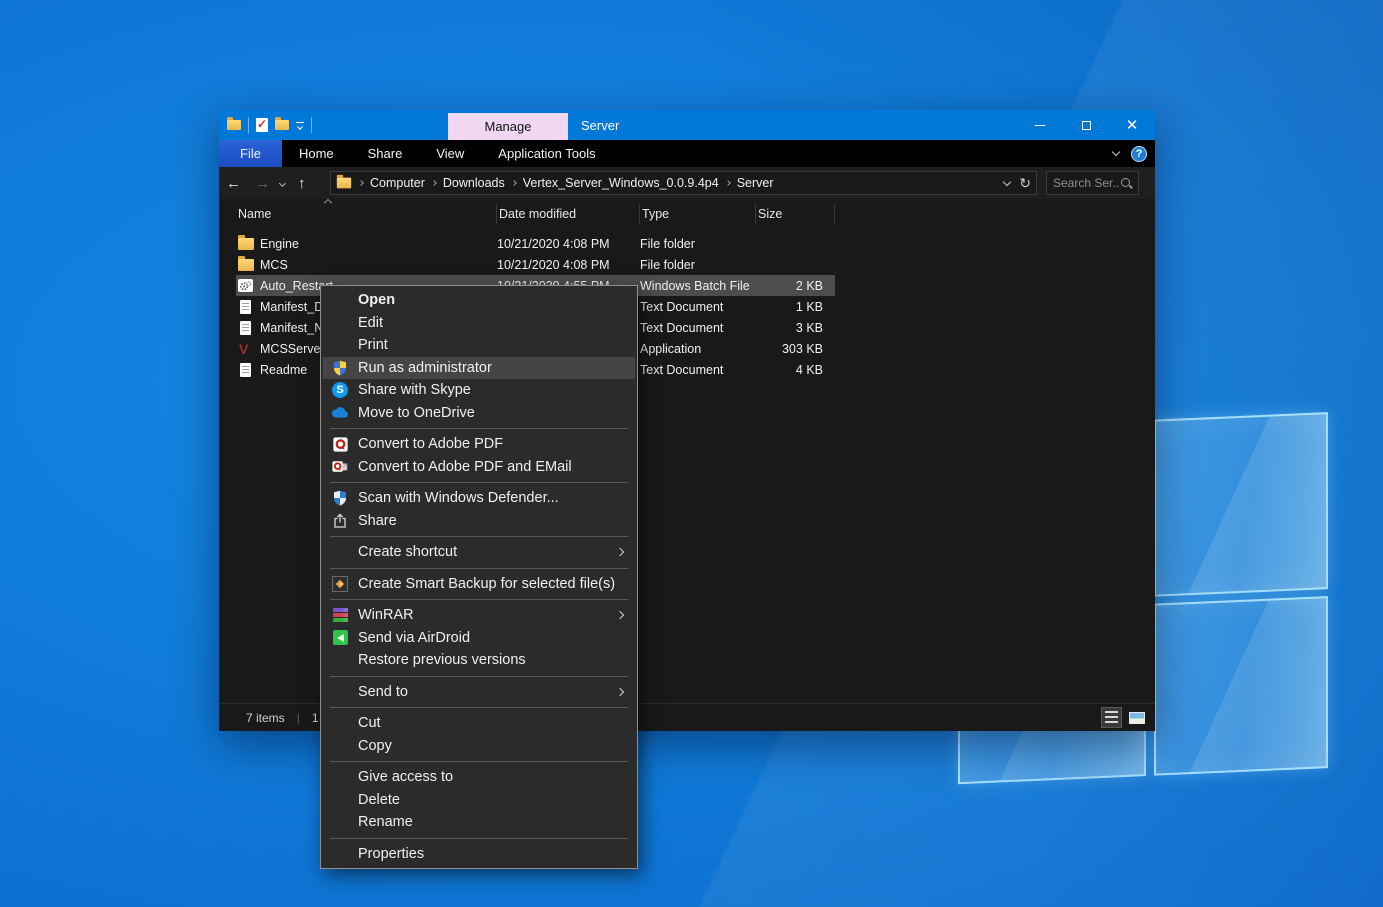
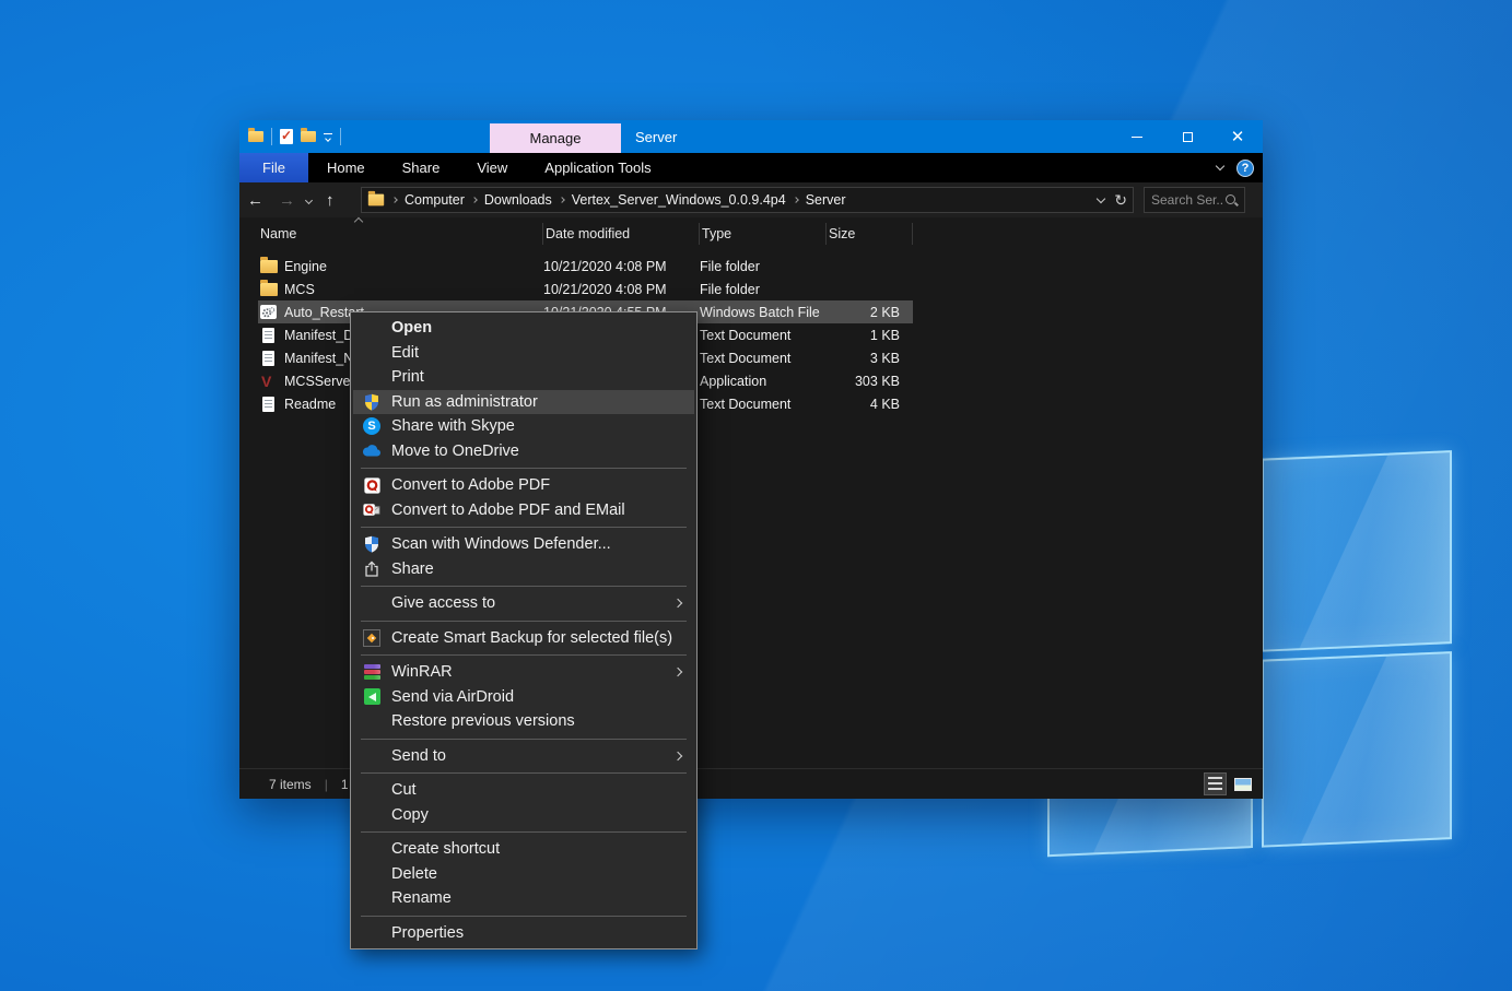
  Manage
  Server
  ✕
  File
  Home
  Share
  View
  Application Tools
  ?
  ←
  →
  ↑
  Computer
  Downloads
  Vertex_Server_Windows_0.0.9.4p4
  Server
  ↻
  Search Ser..
  Name
  Date modified
  Type
  Size
  Engine
  10/21/2020 4:08 PM
  File folder
  MCS
  10/21/2020 4:08 PM
  File folder
  Auto_Rest
  Windows Batch File
  2 KB
  Manifest_D
  Text Document
  1 KB
  Manifest_N
  Text Document
  3 KB
  V
  MCSServe
  Application
  303 KB
  Readme
  Text Document
  4 KB
  7 items
  |
  Open
  Edit
  Print
  Run as administrator
  S
  Share with Skype
  Move to OneDrive
  Convert to Adobe PDF
  Convert to Adobe PDF and EMail
  Scan with Windows Defender...
  Share
- Create shortcut
+ Give access to
  Create Smart Backup for selected file(s)
  WinRAR
  Send via AirDroid
  Restore previous versions
  Send to
  Cut
  Copy
- Give access to
+ Create shortcut
  Delete
  Rename
  Properties
